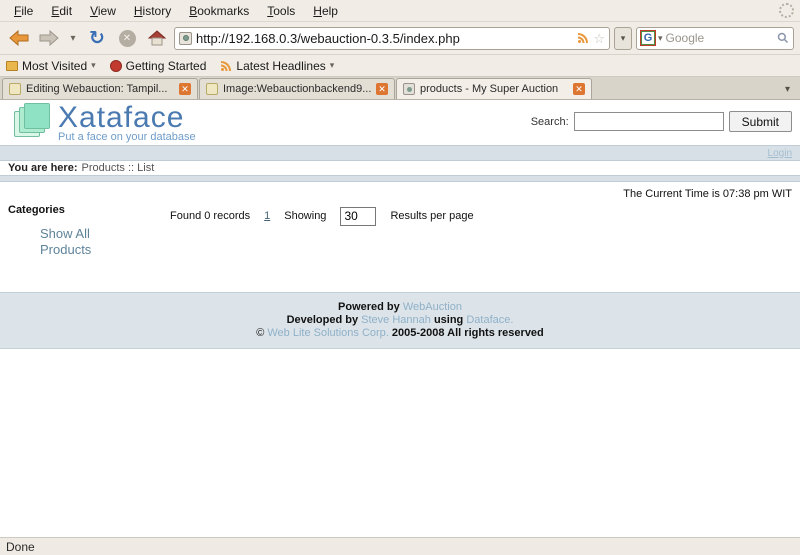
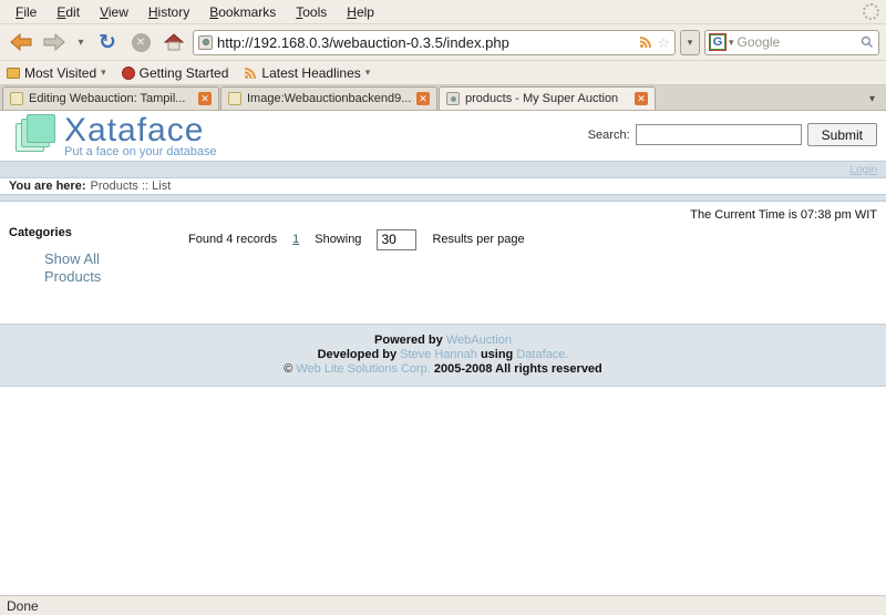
  File
  Edit
  View
  History
  Bookmarks
  Tools
  Help
  ▾
  ↻
  ✕
  http://192.168.0.3/webauction-0.3.5/index.php
  ☆
  ▾
  G
  ▾
  Google
  Most Visited
  ▾
  Getting Started
  Latest Headlines
  ▾
  Editing Webauction: Tampil...
  ✕
  Image:Webauctionbackend9...
  ✕
  products - My Super Auction
  ✕
  ▾
  Xataface
  Put a face on your database
  Search:
  Submit
  Login
  You are here:
  Products :: List
  The Current Time is 07:38 pm WIT
  Categories
  Show All Products
- Found 0 records
+ Found 4 records
  1
  Showing
  30
  Results per page
  Powered by WebAuction
  Developed by Steve Hannah using Dataface.
  © Web Lite Solutions Corp. 2005-2008 All rights reserved
  Done
